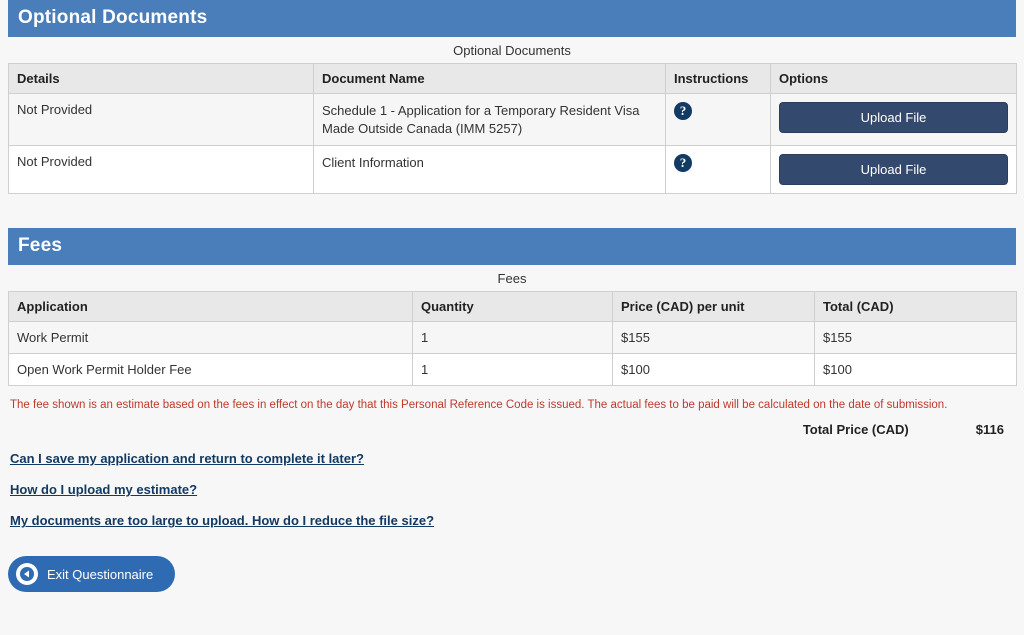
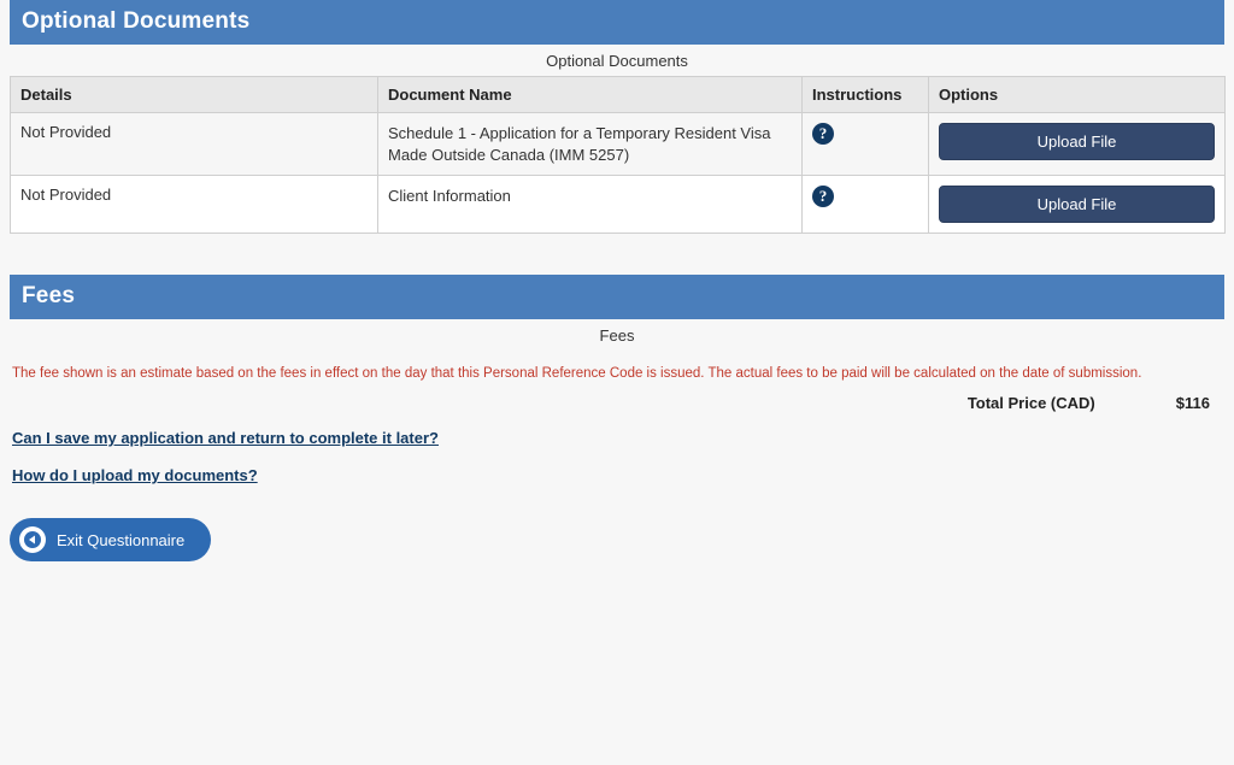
  Optional Documents
  Optional Documents
  Details	Document Name	Instructions	Options
  Not Provided	Schedule 1 - Application for a Temporary Resident Visa Made Outside Canada (IMM 5257)	?	Upload File
  Not Provided	Client Information	?	Upload File
  Fees
  Fees
- Application	Quantity	Price (CAD) per unit	Total (CAD)
- Work Permit	1	$155	$155
- Open Work Permit Holder Fee	1	$100	$100
  The fee shown is an estimate based on the fees in effect on the day that this Personal Reference Code is issued. The actual fees to be paid will be calculated on the date of submission.
  Total Price (CAD) $116
  Can I save my application and return to complete it later?
- How do I upload my estimate?
+ How do I upload my documents?
- My documents are too large to upload. How do I reduce the file size?
  Exit Questionnaire
